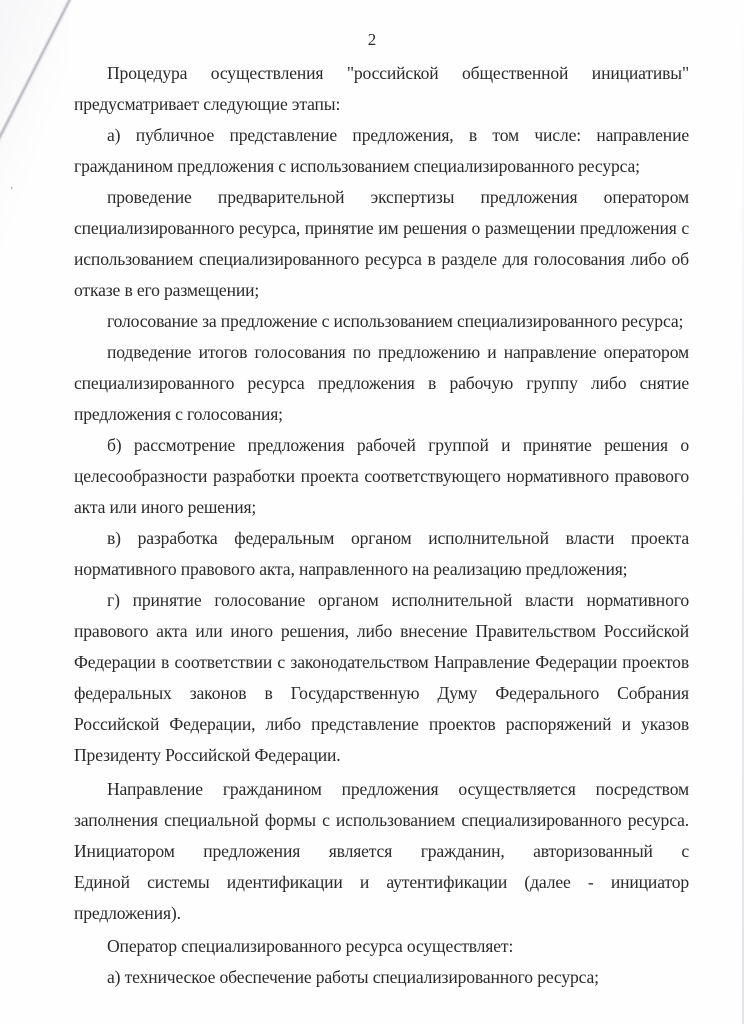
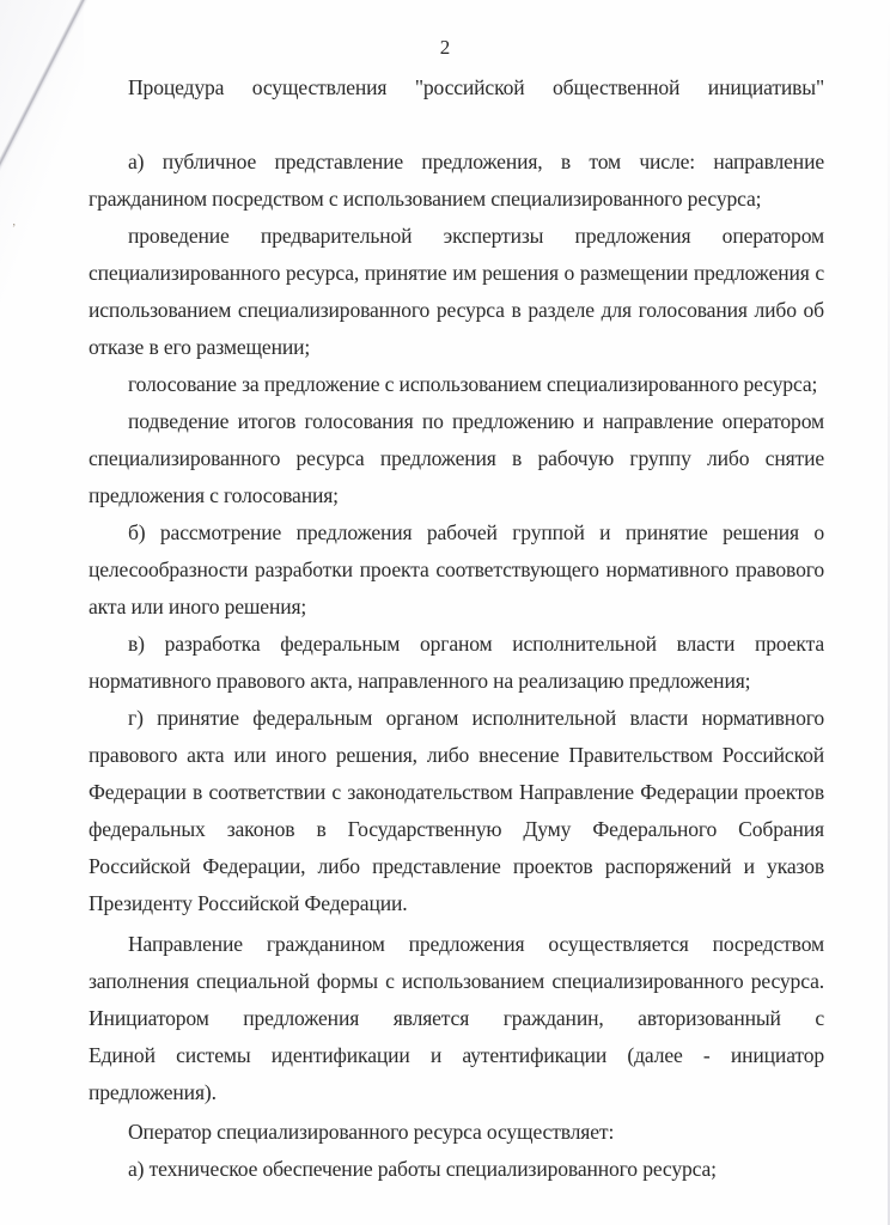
  ʼ
  2
  Процедура осуществления "российской общественной инициативы"
- предусматривает следующие этапы:
  а) публичное представление предложения, в том числе: направление
- гражданином предложения с использованием специализированного ресурса;
+ гражданином посредством с использованием специализированного ресурса;
  проведение предварительной экспертизы предложения оператором
  специализированного ресурса, принятие им решения о размещении предложения с
  использованием специализированного ресурса в разделе для голосования либо об
  отказе в его размещении;
  голосование за предложение с использованием специализированного ресурса;
  подведение итогов голосования по предложению и направление оператором
  специализированного ресурса предложения в рабочую группу либо снятие
  предложения с голосования;
  б) рассмотрение предложения рабочей группой и принятие решения о
  целесообразности разработки проекта соответствующего нормативного правового
  акта или иного решения;
  в) разработка федеральным органом исполнительной власти проекта
  нормативного правового акта, направленного на реализацию предложения;
- г) принятие голосование органом исполнительной власти нормативного
+ г) принятие федеральным органом исполнительной власти нормативного
  правового акта или иного решения, либо внесение Правительством Российской
  Федерации в соответствии с законодательством Направление Федерации проектов
  федеральных законов в Государственную Думу Федерального Собрания
  Российской Федерации, либо представление проектов распоряжений и указов
  Президенту Российской Федерации.
  Направление гражданином предложения осуществляется посредством
  заполнения специальной формы с использованием специализированного ресурса.
  Инициатором предложения является гражданин, авторизованный с
  Единой системы идентификации и аутентификации (далее - инициатор
  предложения).
  Оператор специализированного ресурса осуществляет:
  а) техническое обеспечение работы специализированного ресурса;
